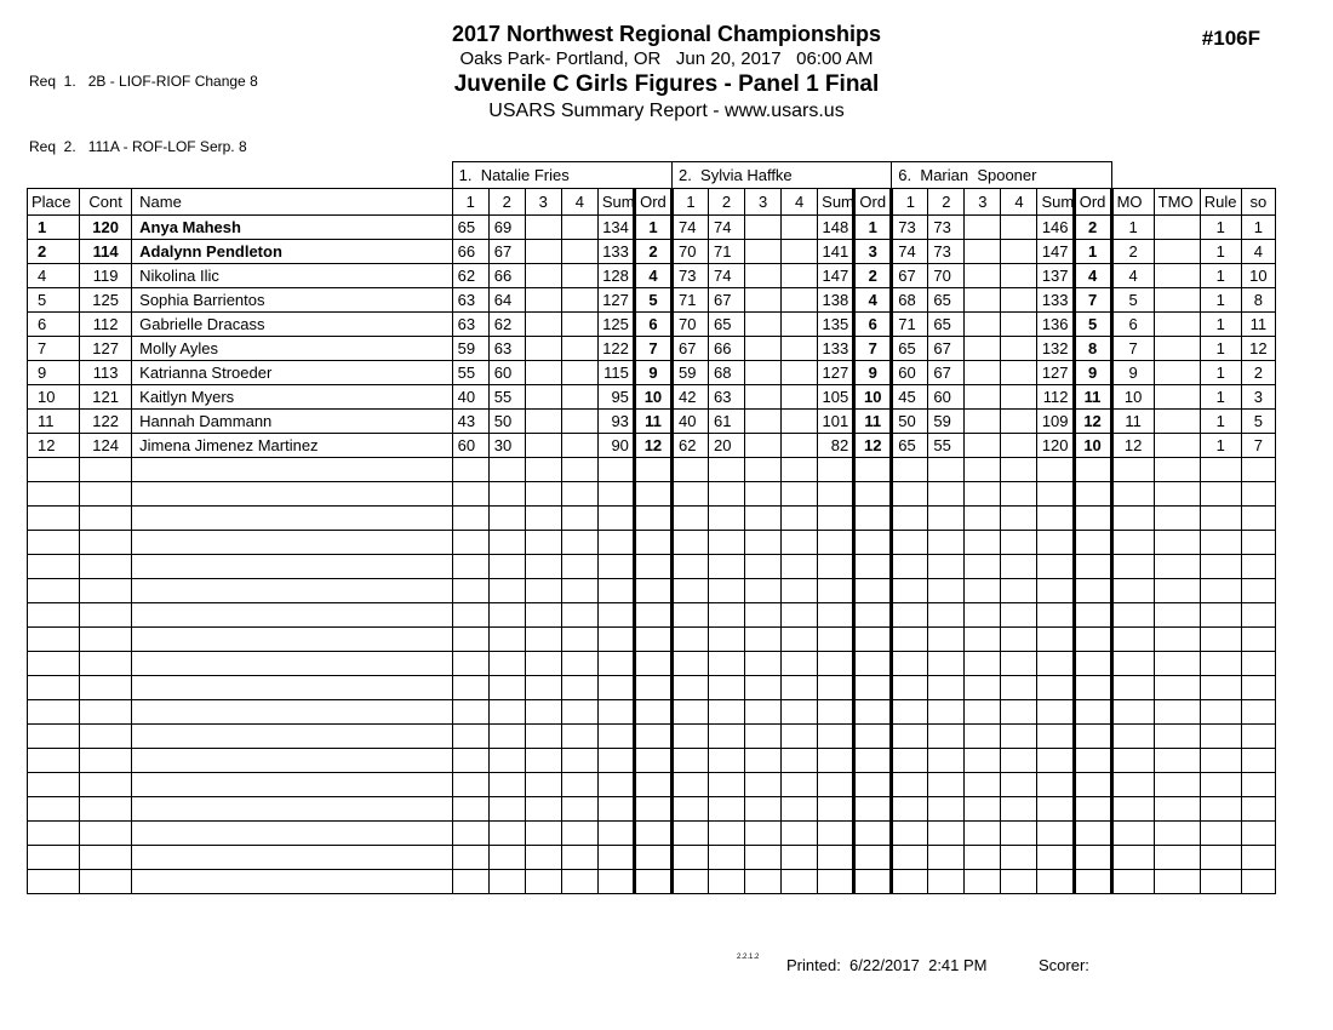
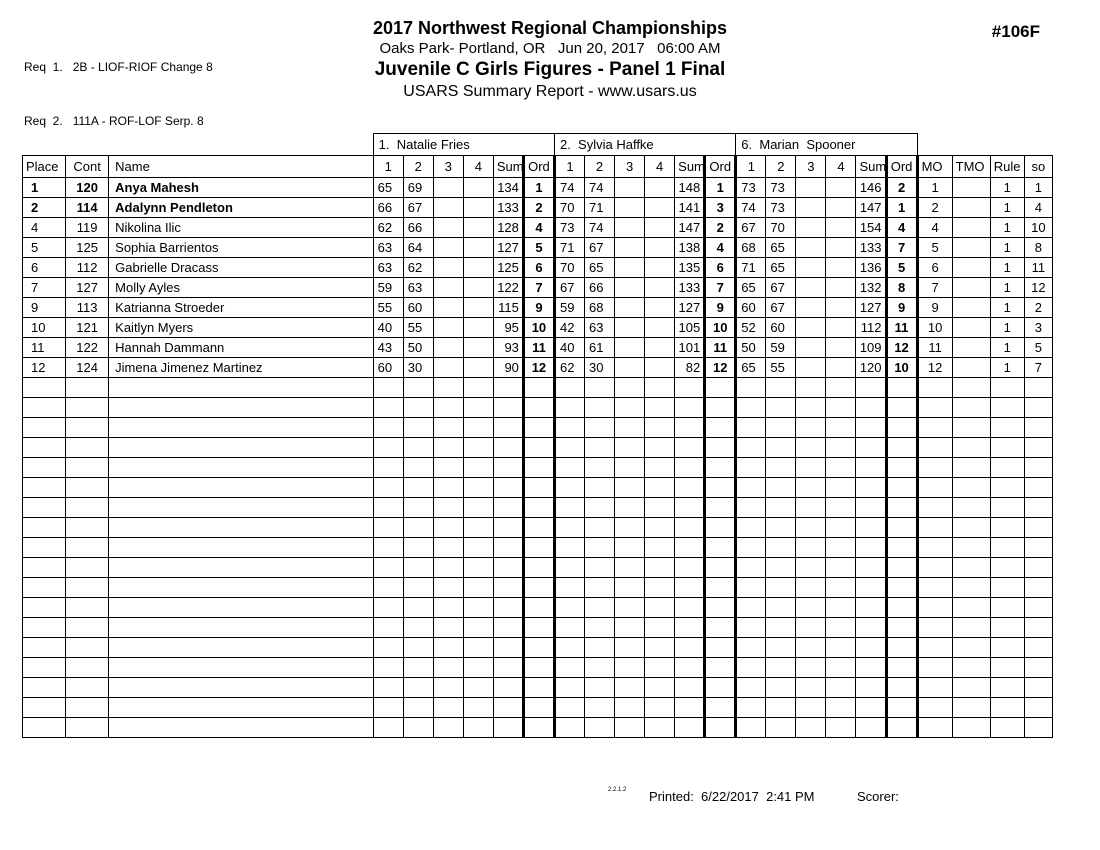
  Req 1. 2B - LIOF-RIOF Change 8
  Req 2. 111A - ROF-LOF Serp. 8
  2017 Northwest Regional Championships
  Oaks Park- Portland, OR Jun 20, 2017 06:00 AM
  Juvenile C Girls Figures - Panel 1 Final
  USARS Summary Report - www.usars.us
  #106F
  	1. Natalie Fries	2. Sylvia Haffke	6. Marian Spooner
  Place	Cont	Name	1	2	3	4	Sum	Ord	1	2	3	4	Sum	Ord	1	2	3	4	Sum	Ord	MO	TMO	Rule	so
  1	120	Anya Mahesh	65	69			134	1	74	74			148	1	73	73			146	2	1		1	1
  2	114	Adalynn Pendleton	66	67			133	2	70	71			141	3	74	73			147	1	2		1	4
- 4	119	Nikolina Ilic	62	66			128	4	73	74			147	2	67	70			137	4	4		1	10
+ 4	119	Nikolina Ilic	62	66			128	4	73	74			147	2	67	70			154	4	4		1	10
  5	125	Sophia Barrientos	63	64			127	5	71	67			138	4	68	65			133	7	5		1	8
  6	112	Gabrielle Dracass	63	62			125	6	70	65			135	6	71	65			136	5	6		1	11
  7	127	Molly Ayles	59	63			122	7	67	66			133	7	65	67			132	8	7		1	12
  9	113	Katrianna Stroeder	55	60			115	9	59	68			127	9	60	67			127	9	9		1	2
- 10	121	Kaitlyn Myers	40	55			95	10	42	63			105	10	45	60			112	11	10		1	3
+ 10	121	Kaitlyn Myers	40	55			95	10	42	63			105	10	52	60			112	11	10		1	3
  11	122	Hannah Dammann	43	50			93	11	40	61			101	11	50	59			109	12	11		1	5
- 12	124	Jimena Jimenez Martinez	60	30			90	12	62	20			82	12	65	55			120	10	12		1	7
+ 12	124	Jimena Jimenez Martinez	60	30			90	12	62	30			82	12	65	55			120	10	12		1	7
  Printed: 6/22/2017 2:41 PM
  Scorer:
